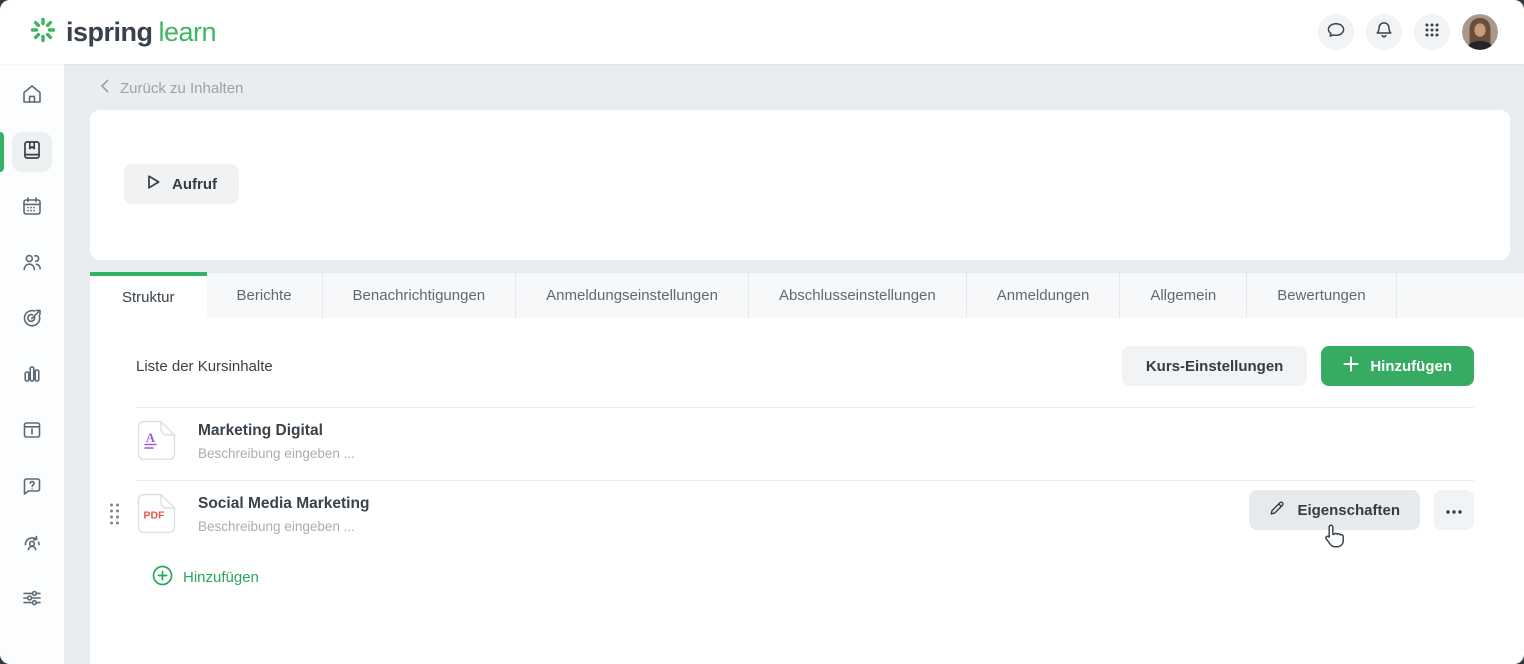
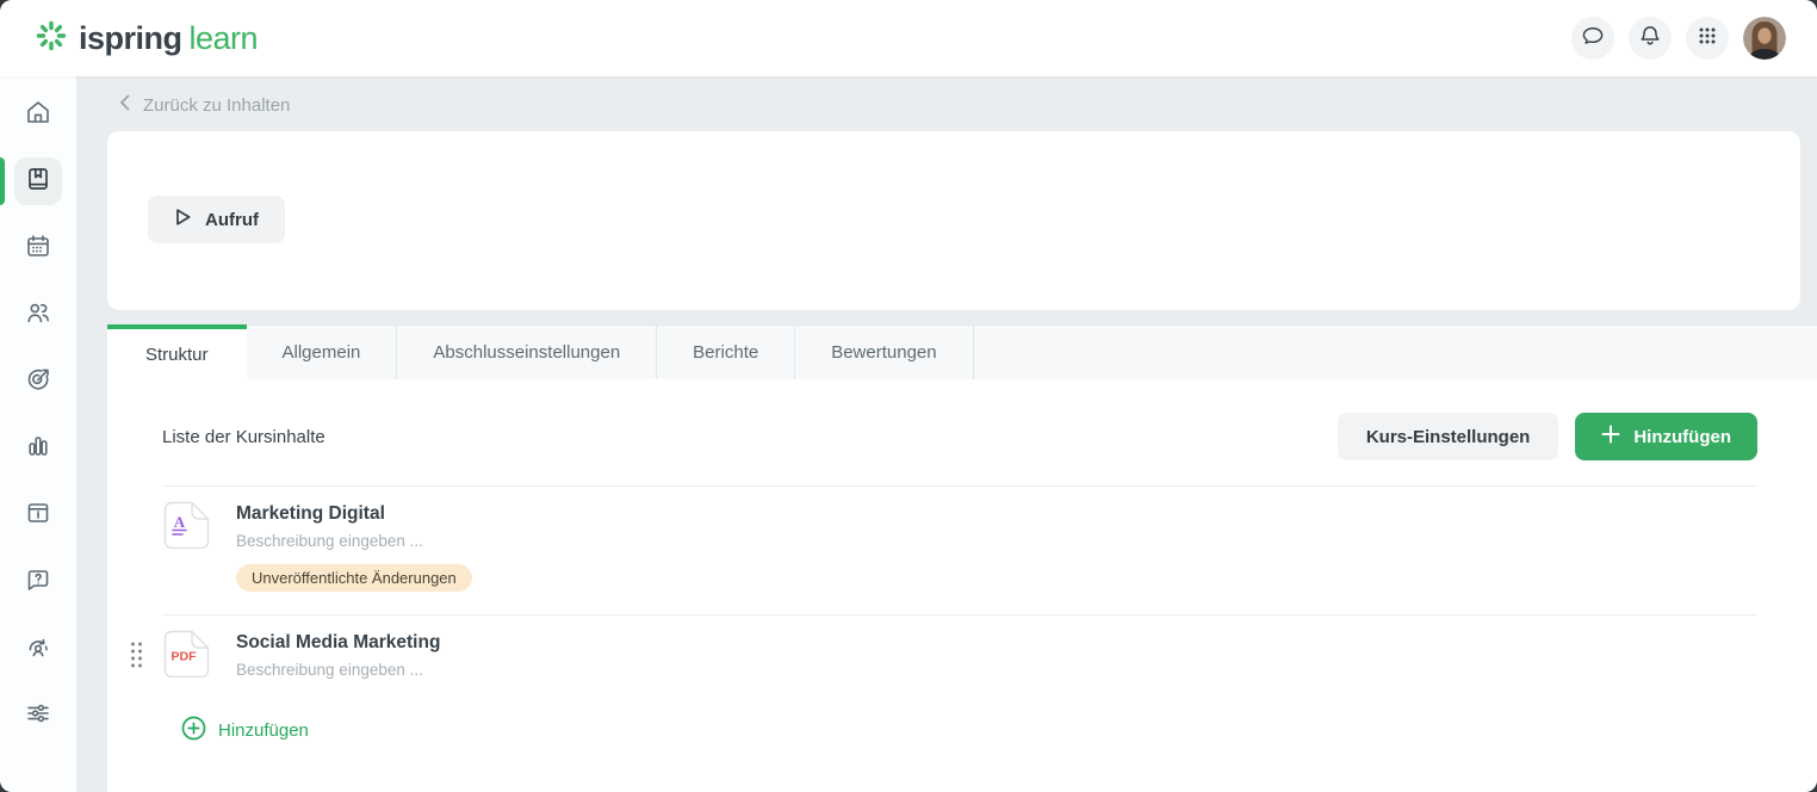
  ispring
  learn
  Zurück zu Inhalten
  Aufruf
  Struktur
- Berichte
+ Allgemein
- Benachrichtigungen
- Anmeldungseinstellungen
  Abschlusseinstellungen
- Anmeldungen
- Allgemein
+ Berichte
  Bewertungen
  Liste der Kursinhalte
  Kurs-Einstellungen
  Hinzufügen
  A
  Marketing Digital
  Beschreibung eingeben ...
+ Unveröffentlichte Änderungen
  PDF
  Social Media Marketing
  Beschreibung eingeben ...
- Eigenschaften
  Hinzufügen
